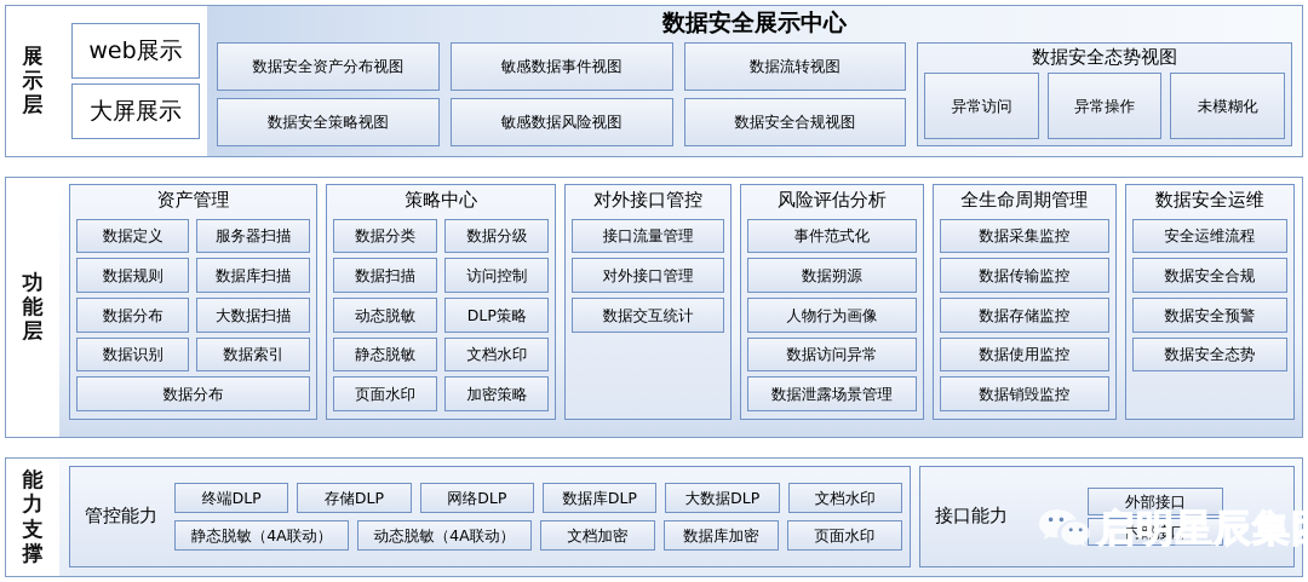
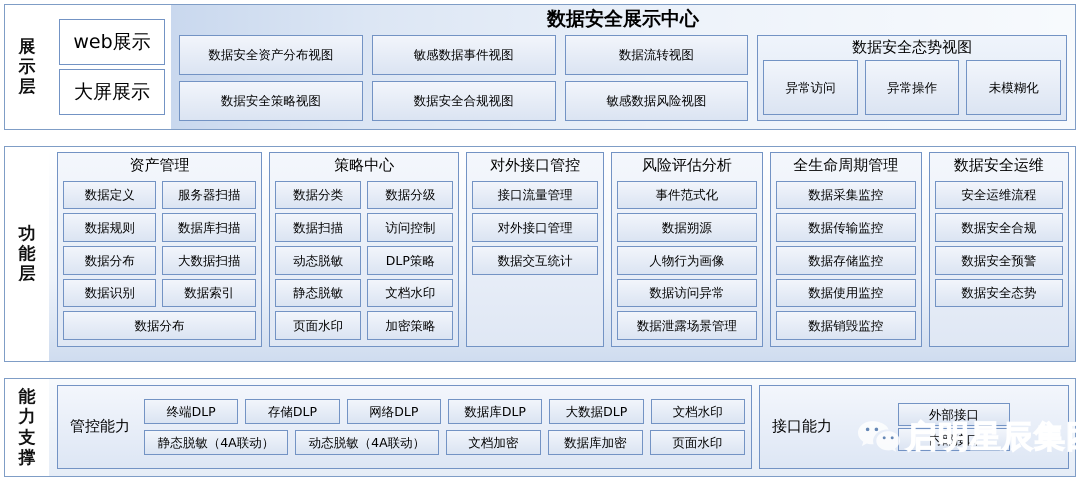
  展
  示
  层
  web展示
  大屏展示
  数据安全展示中心
  数据安全资产分布视图
  数据安全策略视图
  敏感数据事件视图
- 敏感数据风险视图
+ 数据安全合规视图
  数据流转视图
- 数据安全合规视图
+ 敏感数据风险视图
  数据安全态势视图
  异常访问
  异常操作
  未模糊化
  功
  能
  层
  资产管理
  数据定义
  服务器扫描
  数据规则
  数据库扫描
  数据分布
  大数据扫描
  数据识别
  数据索引
  数据分布
  策略中心
  数据分类
  数据分级
  数据扫描
  访问控制
  动态脱敏
  DLP策略
  静态脱敏
  文档水印
  页面水印
  加密策略
  对外接口管控
  接口流量管理
  对外接口管理
  数据交互统计
  风险评估分析
  事件范式化
  数据朔源
  人物行为画像
  数据访问异常
  数据泄露场景管理
  全生命周期管理
  数据采集监控
  数据传输监控
  数据存储监控
  数据使用监控
  数据销毁监控
  数据安全运维
  安全运维流程
  数据安全合规
  数据安全预警
  数据安全态势
  能
  力
  支
  撑
  管控能力
  终端DLP
  存储DLP
  网络DLP
  数据库DLP
  大数据DLP
  文档水印
  静态脱敏（4A联动）
  动态脱敏（4A联动）
  文档加密
  数据库加密
  页面水印
  接口能力
  外部接口
  内部接口
  启明星辰集
